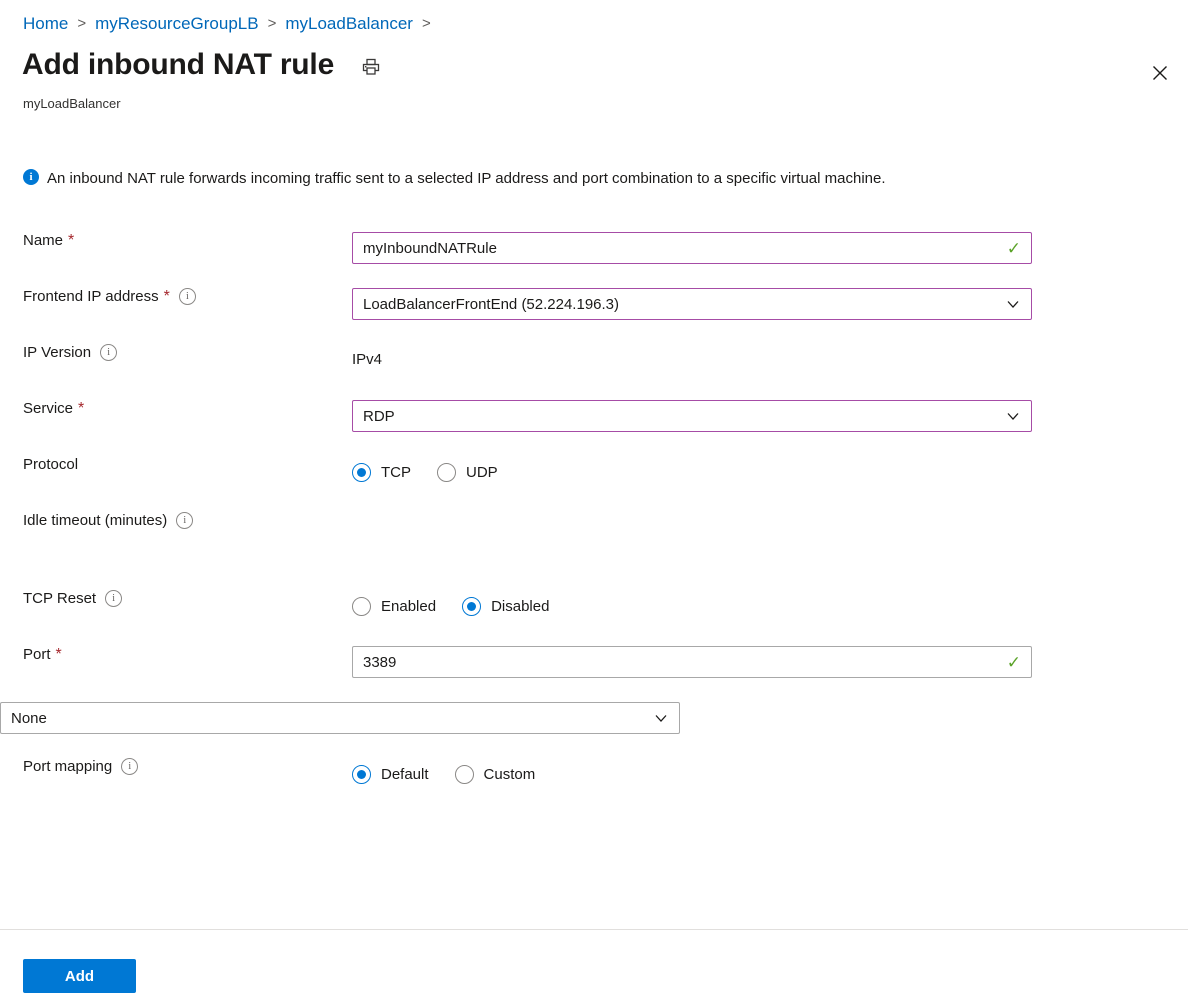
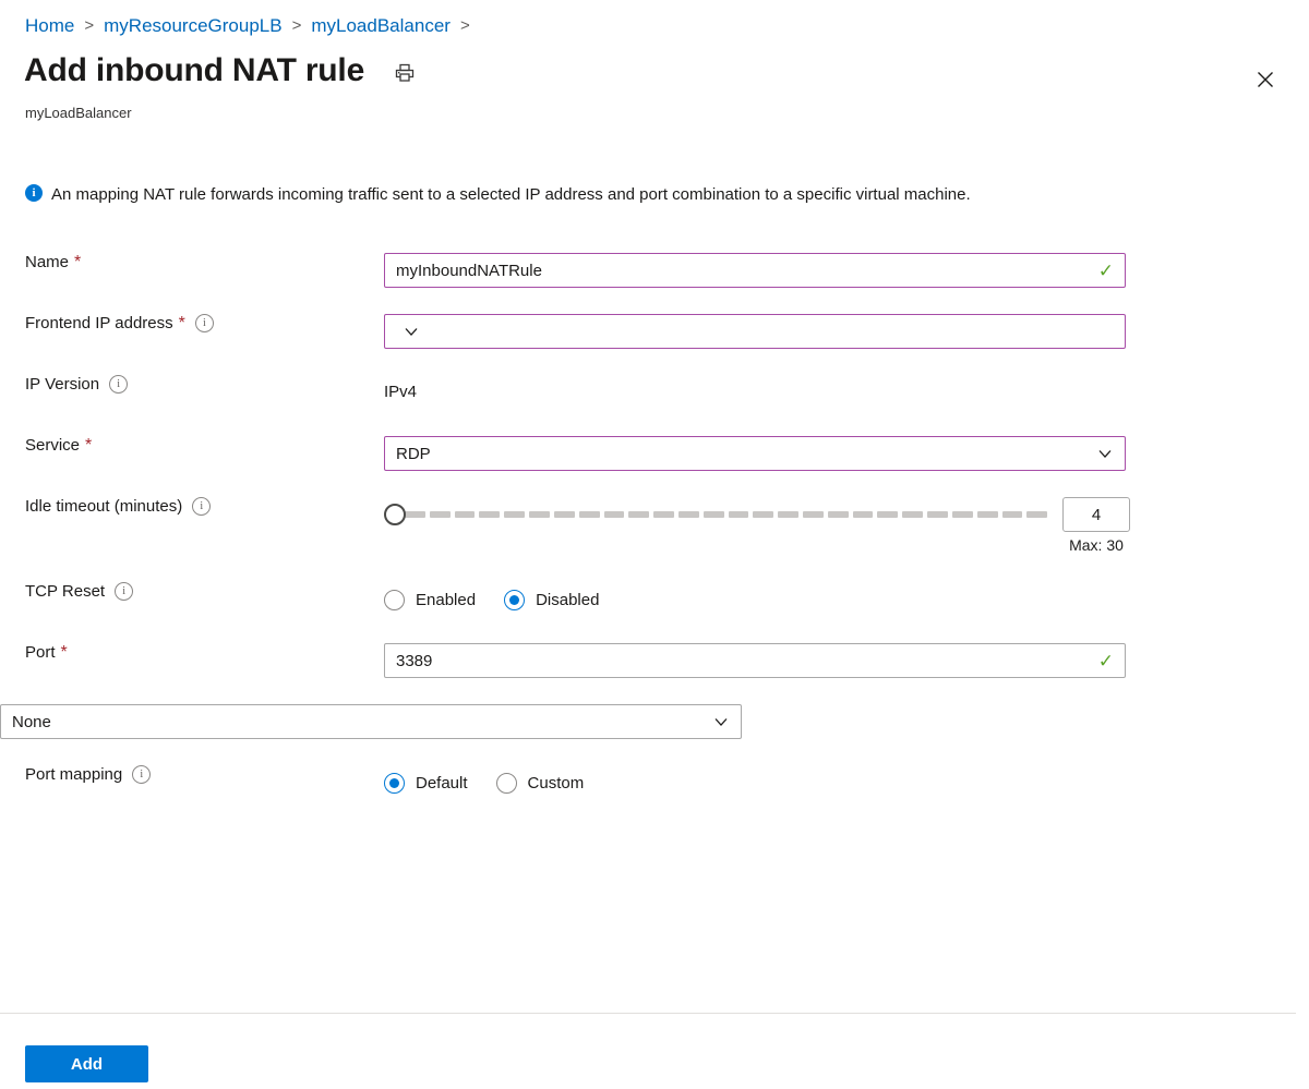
  Home
  >
  myResourceGroupLB
  >
  myLoadBalancer
  >
  Add inbound NAT rule
  myLoadBalancer
  i
- An inbound NAT rule forwards incoming traffic sent to a selected IP address and port combination to a specific virtual machine.
+ An mapping NAT rule forwards incoming traffic sent to a selected IP address and port combination to a specific virtual machine.
  Name
  *
  myInboundNATRule
  ✓
  Frontend IP address
  *
  i
- LoadBalancerFrontEnd (52.224.196.3)
  IP Version
  i
  IPv4
  Service
  *
  RDP
- Protocol
- TCP
- UDP
  Idle timeout (minutes)
  i
+ 4
+ Max: 30
  TCP Reset
  i
  Enabled
  Disabled
  Port
  *
  3389
  ✓
  None
  Port mapping
  i
  Default
  Custom
  Add
